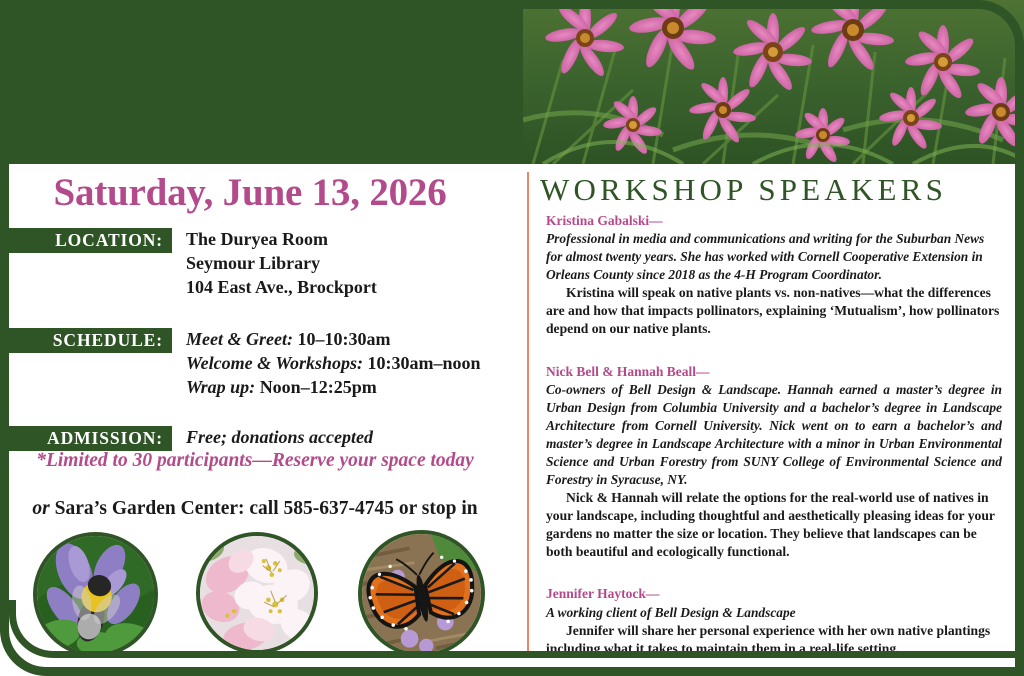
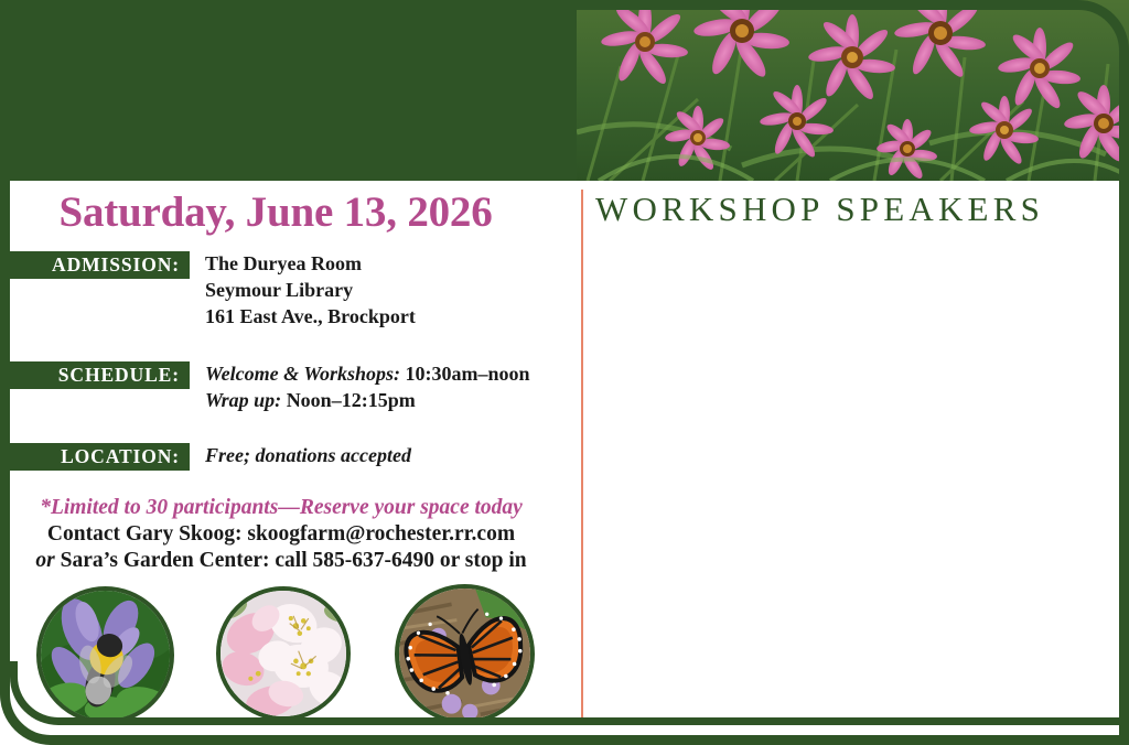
  Saturday, June 13, 2026
- LOCATION:
+ ADMISSION:
  The Duryea Room
  Seymour Library
- 104 East Ave., Brockport
+ 161 East Ave., Brockport
  SCHEDULE:
- Meet & Greet: 10–10:30am
  Welcome & Workshops: 10:30am–noon
- Wrap up: Noon–12:25pm
+ Wrap up: Noon–12:15pm
- ADMISSION:
+ LOCATION:
  Free; donations accepted
  *Limited to 30 participants—Reserve your space today
+ Contact Gary Skoog: skoogfarm@rochester.rr.com
- or Sara’s Garden Center: call 585-637-4745 or stop in
+ or Sara’s Garden Center: call 585-637-6490 or stop in
  WORKSHOP SPEAKERS
- Kristina Gabalski—
- Professional in media and communications and writing for the Suburban News for almost twenty years. She has worked with Cornell Cooperative Extension in Orleans County since 2018 as the 4-H Program Coordinator.
- Kristina will speak on native plants vs. non-natives—what the differences are and how that impacts pollinators, explaining ‘Mutualism’, how pollinators depend on our native plants.
- Nick Bell & Hannah Beall—
- Co-owners of Bell Design & Landscape. Hannah earned a master’s degree in Urban Design from Columbia University and a bachelor’s degree in Landscape Architecture from Cornell University. Nick went on to earn a bachelor’s and master’s degree in Landscape Architecture with a minor in Urban Environmental Science and Urban Forestry from SUNY College of Environmental Science and Forestry in Syracuse, NY.
- Nick & Hannah will relate the options for the real-world use of natives in your landscape, including thoughtful and aesthetically pleasing ideas for your gardens no matter the size or location. They believe that landscapes can be both beautiful and ecologically functional.
- Jennifer Haytock—
- A working client of Bell Design & Landscape
- Jennifer will share her personal experience with her own native plantings including what it takes to maintain them in a real-life setting.
